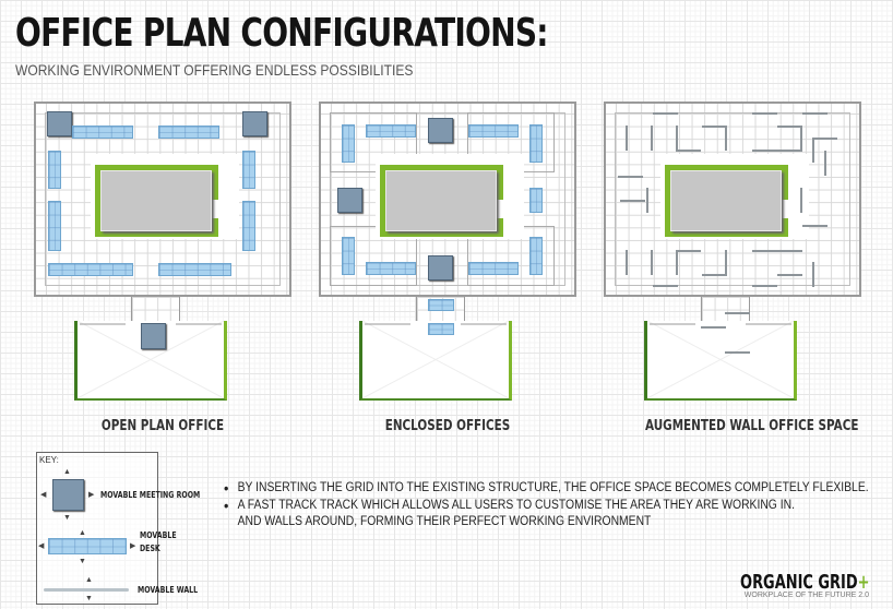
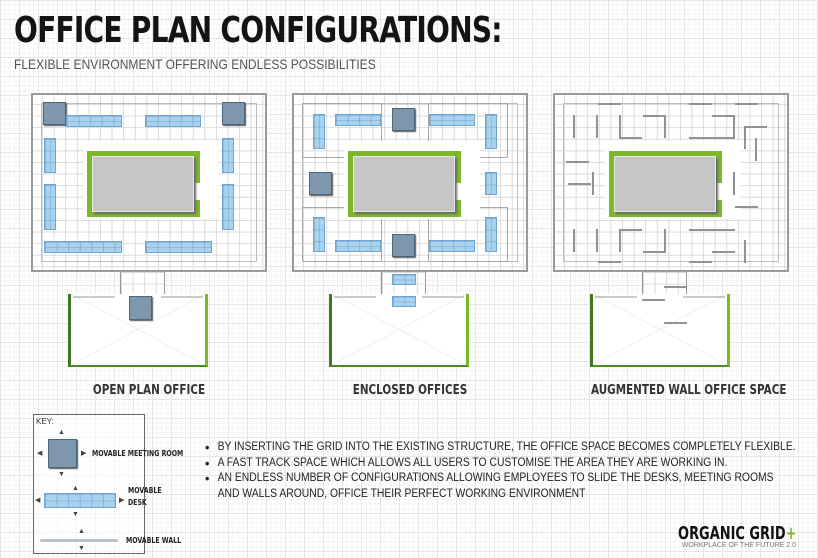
  OFFICE PLAN CONFIGURATIONS:
- WORKING ENVIRONMENT OFFERING ENDLESS POSSIBILITIES
+ FLEXIBLE ENVIRONMENT OFFERING ENDLESS POSSIBILITIES
  OPEN PLAN OFFICE
  ENCLOSED OFFICES
  AUGMENTED WALL OFFICE SPACE
  KEY:
  MOVABLE MEETING ROOM
  MOVABLE WALL
  MOVABLE
  DESK
  BY INSERTING THE GRID INTO THE EXISTING STRUCTURE, THE OFFICE SPACE BECOMES COMPLETELY FLEXIBLE.
- A FAST TRACK TRACK WHICH ALLOWS ALL USERS TO CUSTOMISE THE AREA THEY ARE WORKING IN.
+ A FAST TRACK SPACE WHICH ALLOWS ALL USERS TO CUSTOMISE THE AREA THEY ARE WORKING IN.
+ AN ENDLESS NUMBER OF CONFIGURATIONS ALLOWING EMPLOYEES TO SLIDE THE DESKS, MEETING ROOMS
- AND WALLS AROUND, FORMING THEIR PERFECT WORKING ENVIRONMENT
+ AND WALLS AROUND, OFFICE THEIR PERFECT WORKING ENVIRONMENT
  ORGANIC GRID+
